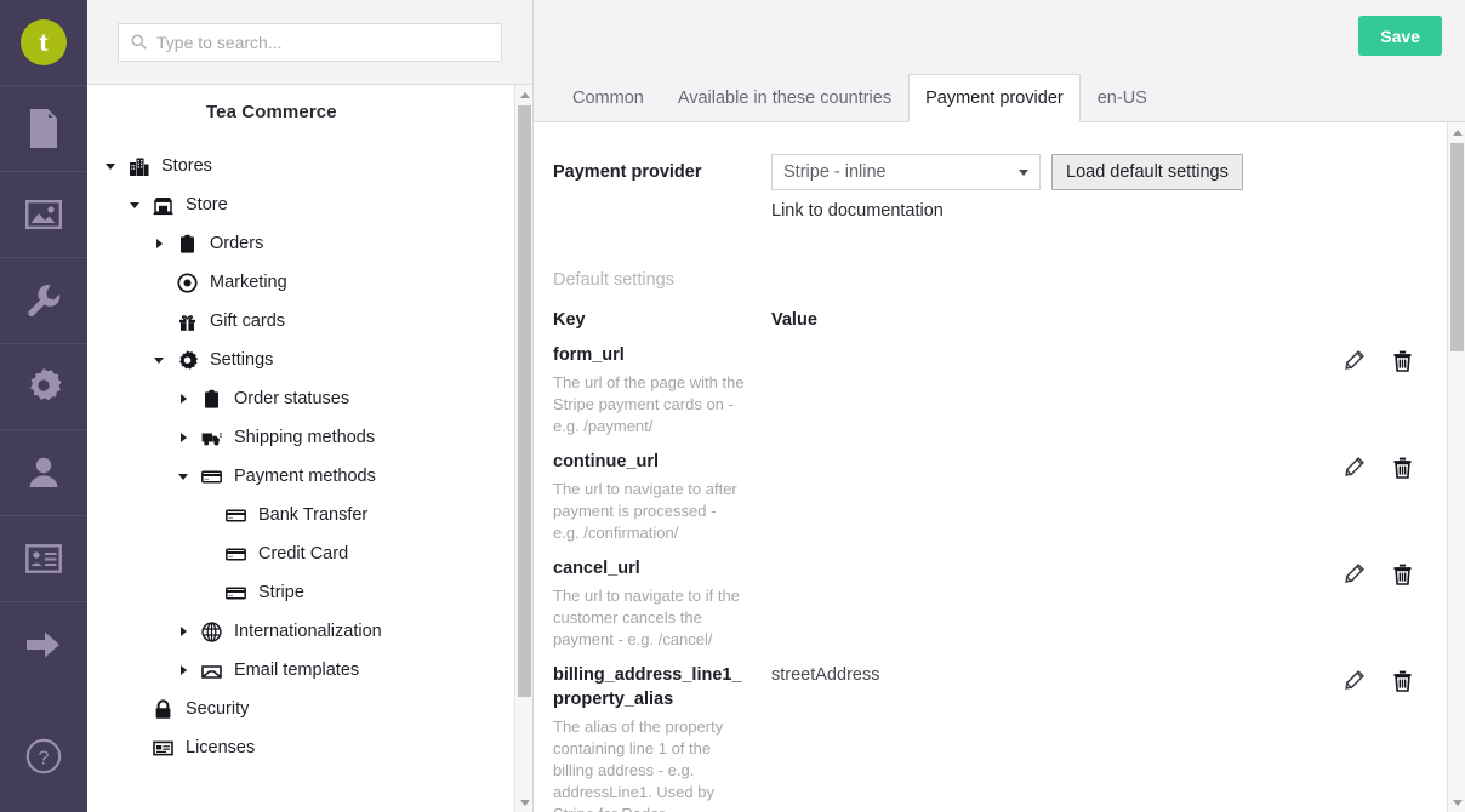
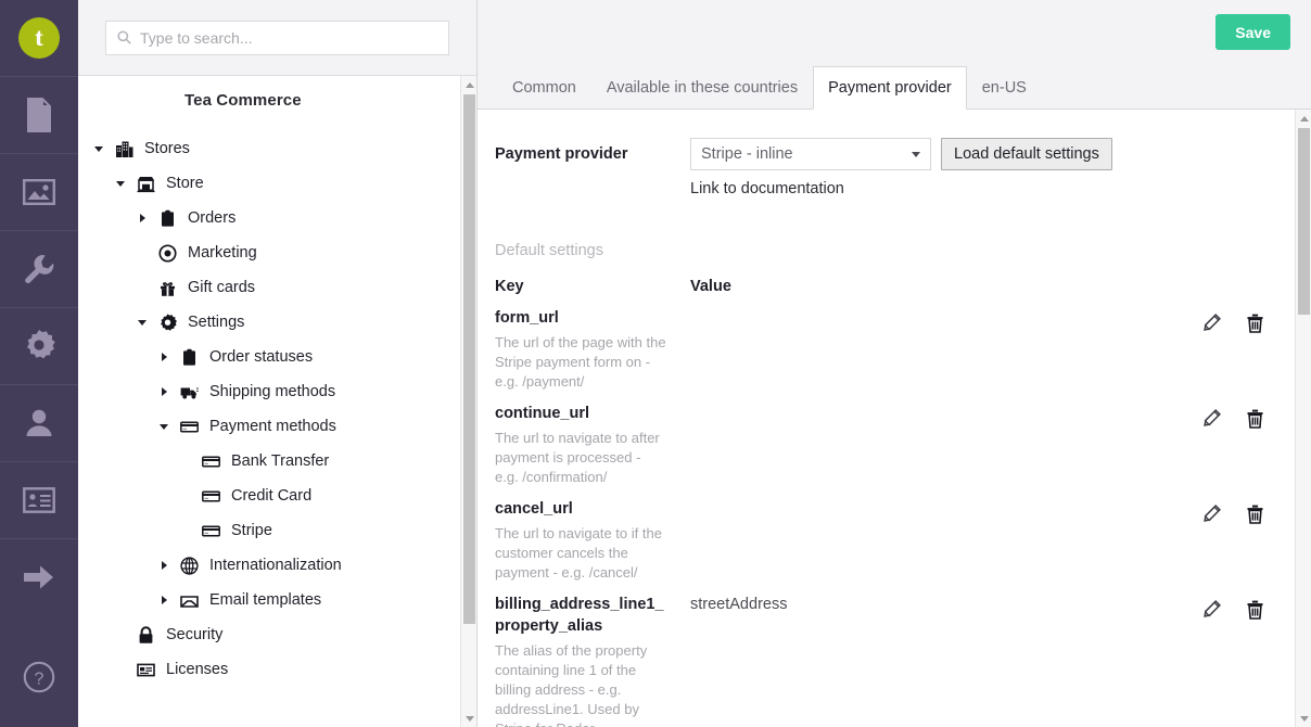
  t
  ?
  Type to search...
  Tea Commerce
  Stores
  Store
  Orders
  Marketing
  Gift cards
  Settings
  Order statuses
  Shipping methods
  Payment methods
  Bank Transfer
  Credit Card
  Stripe
  Internationalization
  Email templates
  Security
  Licenses
  Save
  Common
  Available in these countries
  Payment provider
  en-US
  Payment provider
  Stripe - inline
  Load default settings
  Link to documentation
  Default settings
  Key
  Value
  form_url
- The url of the page with the Stripe payment cards on - e.g. /payment/
+ The url of the page with the Stripe payment form on - e.g. /payment/
  continue_url
  The url to navigate to after payment is processed - e.g. /confirmation/
  cancel_url
  The url to navigate to if the customer cancels the payment - e.g. /cancel/
  billing_address_line1_property_alias
  The alias of the property containing line 1 of the billing address - e.g. addressLine1. Used by
  streetAddress
